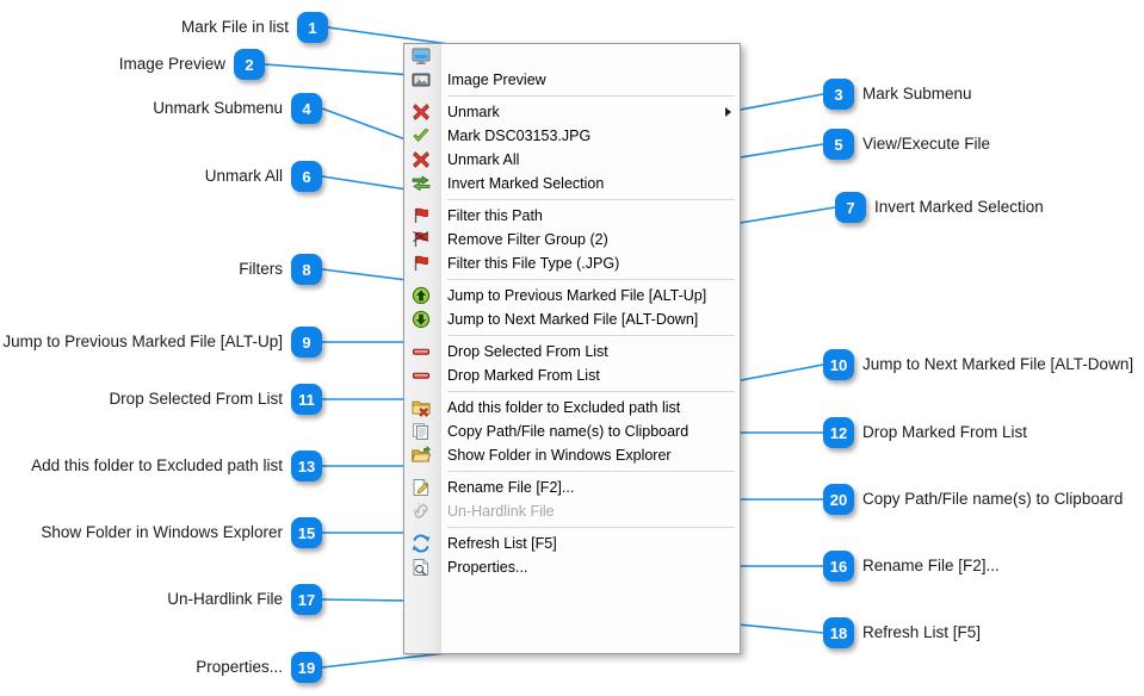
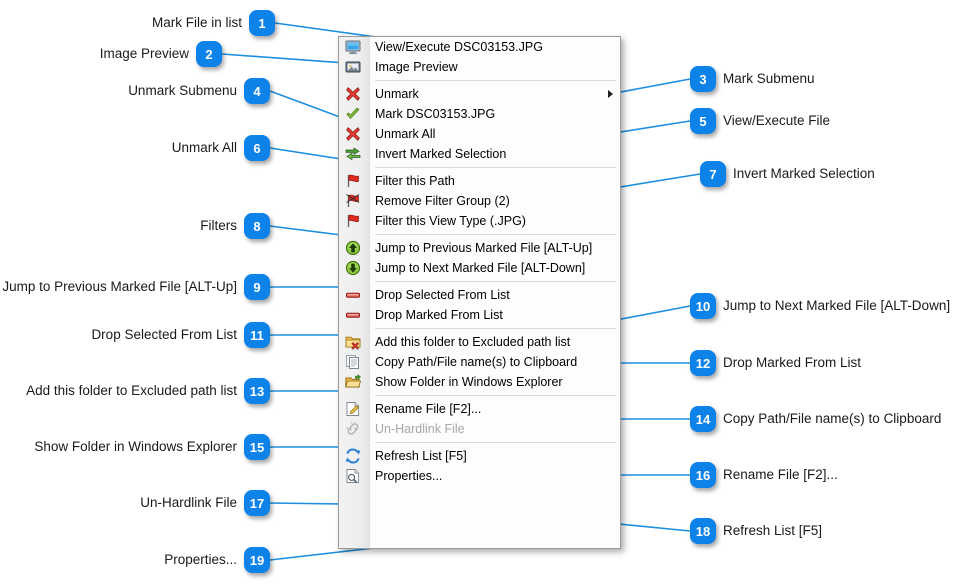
+ View/Execute DSC03153.JPG
  Image Preview
  Unmark
  Mark DSC03153.JPG
  Unmark All
  Invert Marked Selection
  Filter this Path
  Remove Filter Group (2)
- Filter this File Type (.JPG)
+ Filter this View Type (.JPG)
  Jump to Previous Marked File [ALT-Up]
  Jump to Next Marked File [ALT-Down]
  Drop Selected From List
  Drop Marked From List
  Add this folder to Excluded path list
  Copy Path/File name(s) to Clipboard
  Show Folder in Windows Explorer
  Rename File [F2]...
  Un-Hardlink File
  Refresh List [F5]
  Properties...
  Mark File in list
  1
  Image Preview
  2
  3
  Mark Submenu
  Unmark Submenu
  4
  5
  View/Execute File
  Unmark All
  6
  7
  Invert Marked Selection
  Filters
  8
  Jump to Previous Marked File [ALT-Up]
  9
  10
  Jump to Next Marked File [ALT-Down]
  Drop Selected From List
  11
  12
  Drop Marked From List
  Add this folder to Excluded path list
  13
- 20
+ 14
  Copy Path/File name(s) to Clipboard
  Show Folder in Windows Explorer
  15
  16
  Rename File [F2]...
  Un-Hardlink File
  17
  18
  Refresh List [F5]
  Properties...
  19
